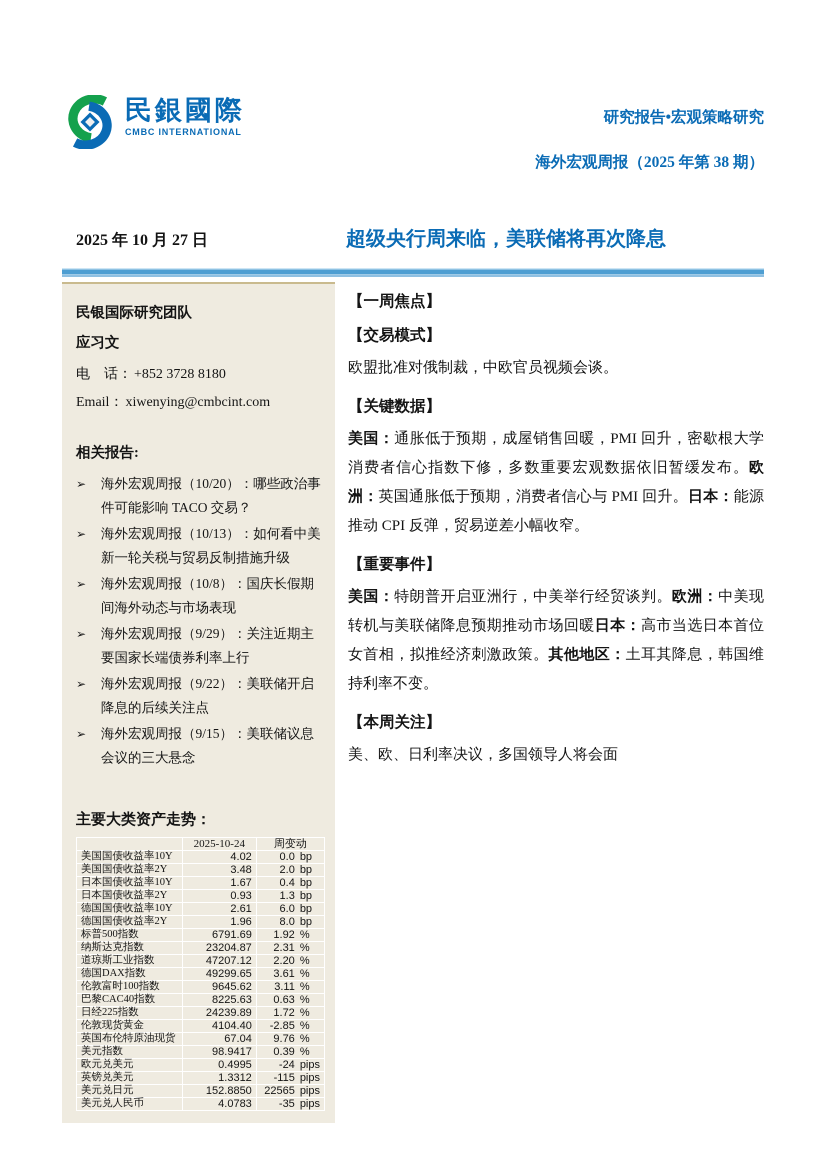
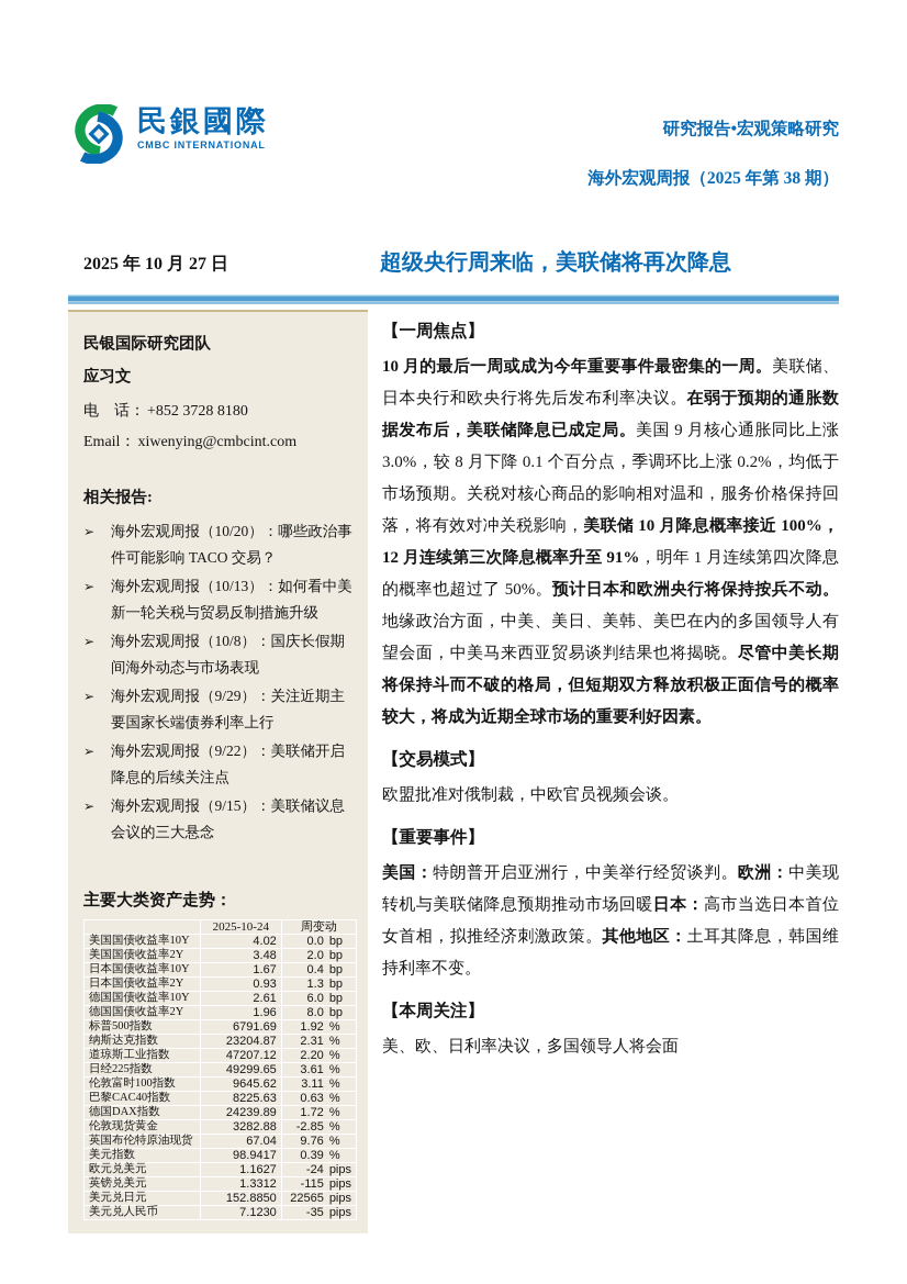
  民銀國際
  CMBC INTERNATIONAL
  研究报告•宏观策略研究
  海外宏观周报（2025 年第 38 期）
  2025 年 10 月 27 日
  超级央行周来临，美联储将再次降息
  民银国际研究团队
  应习文
  电 话： +852 3728 8180
  Email： xiwenying@cmbcint.com
  相关报告:
  ➢
  海外宏观周报（10/20）：哪些政治事件可能影响 TACO 交易？
  ➢
  海外宏观周报（10/13）：如何看中美新一轮关税与贸易反制措施升级
  ➢
  海外宏观周报（10/8）：国庆长假期间海外动态与市场表现
  ➢
  海外宏观周报（9/29）：关注近期主要国家长端债券利率上行
  ➢
  海外宏观周报（9/22）：美联储开启降息的后续关注点
  ➢
  海外宏观周报（9/15）：美联储议息会议的三大悬念
  主要大类资产走势：
  	2025-10-24	周变动
  美国国债收益率10Y	4.02	0.0 bp
  美国国债收益率2Y	3.48	2.0 bp
  日本国债收益率10Y	1.67	0.4 bp
  日本国债收益率2Y	0.93	1.3 bp
  德国国债收益率10Y	2.61	6.0 bp
  德国国债收益率2Y	1.96	8.0 bp
  标普500指数	6791.69	1.92 %
  纳斯达克指数	23204.87	2.31 %
  道琼斯工业指数	47207.12	2.20 %
- 德国DAX指数	49299.65	3.61 %
+ 日经225指数	49299.65	3.61 %
  伦敦富时100指数	9645.62	3.11 %
  巴黎CAC40指数	8225.63	0.63 %
- 日经225指数	24239.89	1.72 %
+ 德国DAX指数	24239.89	1.72 %
- 伦敦现货黄金	4104.40	-2.85 %
+ 伦敦现货黄金	3282.88	-2.85 %
  英国布伦特原油现货	67.04	9.76 %
  美元指数	98.9417	0.39 %
- 欧元兑美元	0.4995	-24 pips
+ 欧元兑美元	1.1627	-24 pips
  英镑兑美元	1.3312	-115 pips
  美元兑日元	152.8850	22565 pips
- 美元兑人民币	4.0783	-35 pips
+ 美元兑人民币	7.1230	-35 pips
  【一周焦点】
+ 10 月的最后一周或成为今年重要事件最密集的一周。美联储、日本央行和欧央行将先后发布利率决议。在弱于预期的通胀数据发布后，美联储降息已成定局。美国 9 月核心通胀同比上涨 3.0%，较 8 月下降 0.1 个百分点，季调环比上涨 0.2%，均低于市场预期。关税对核心商品的影响相对温和，服务价格保持回落，将有效对冲关税影响，美联储 10 月降息概率接近 100%，12 月连续第三次降息概率升至 91%，明年 1 月连续第四次降息的概率也超过了 50%。预计日本和欧洲央行将保持按兵不动。地缘政治方面，中美、美日、美韩、美巴在内的多国领导人有望会面，中美马来西亚贸易谈判结果也将揭晓。尽管中美长期将保持斗而不破的格局，但短期双方释放积极正面信号的概率较大，将成为近期全球市场的重要利好因素。
  【交易模式】
  欧盟批准对俄制裁，中欧官员视频会谈。
- 【关键数据】
- 美国：通胀低于预期，成屋销售回暖，PMI 回升，密歇根大学消费者信心指数下修，多数重要宏观数据依旧暂缓发布。欧洲：英国通胀低于预期，消费者信心与 PMI 回升。日本：能源推动 CPI 反弹，贸易逆差小幅收窄。
  【重要事件】
  美国：特朗普开启亚洲行，中美举行经贸谈判。欧洲：中美现转机与美联储降息预期推动市场回暖日本：高市当选日本首位女首相，拟推经济刺激政策。其他地区：土耳其降息，韩国维持利率不变。
  【本周关注】
  美、欧、日利率决议，多国领导人将会面
